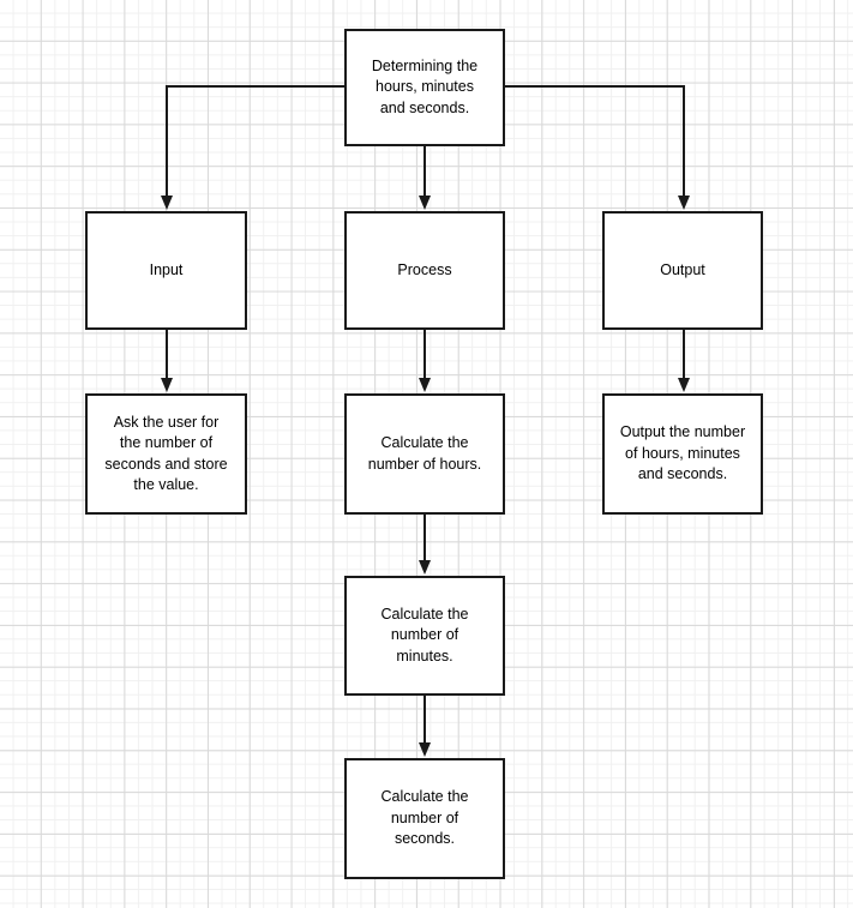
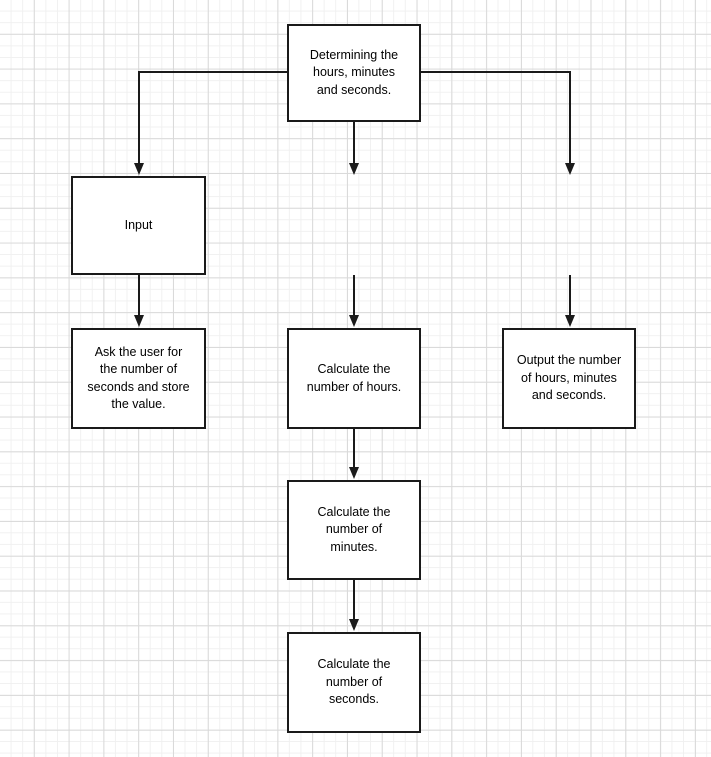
  Determining the
  hours, minutes
  and seconds.
  Input
- Process
- Output
  Ask the user for
  the number of
  seconds and store
  the value.
  Calculate the
  number of hours.
  Output the number
  of hours, minutes
  and seconds.
  Calculate the
  number of
  minutes.
  Calculate the
  number of
  seconds.
